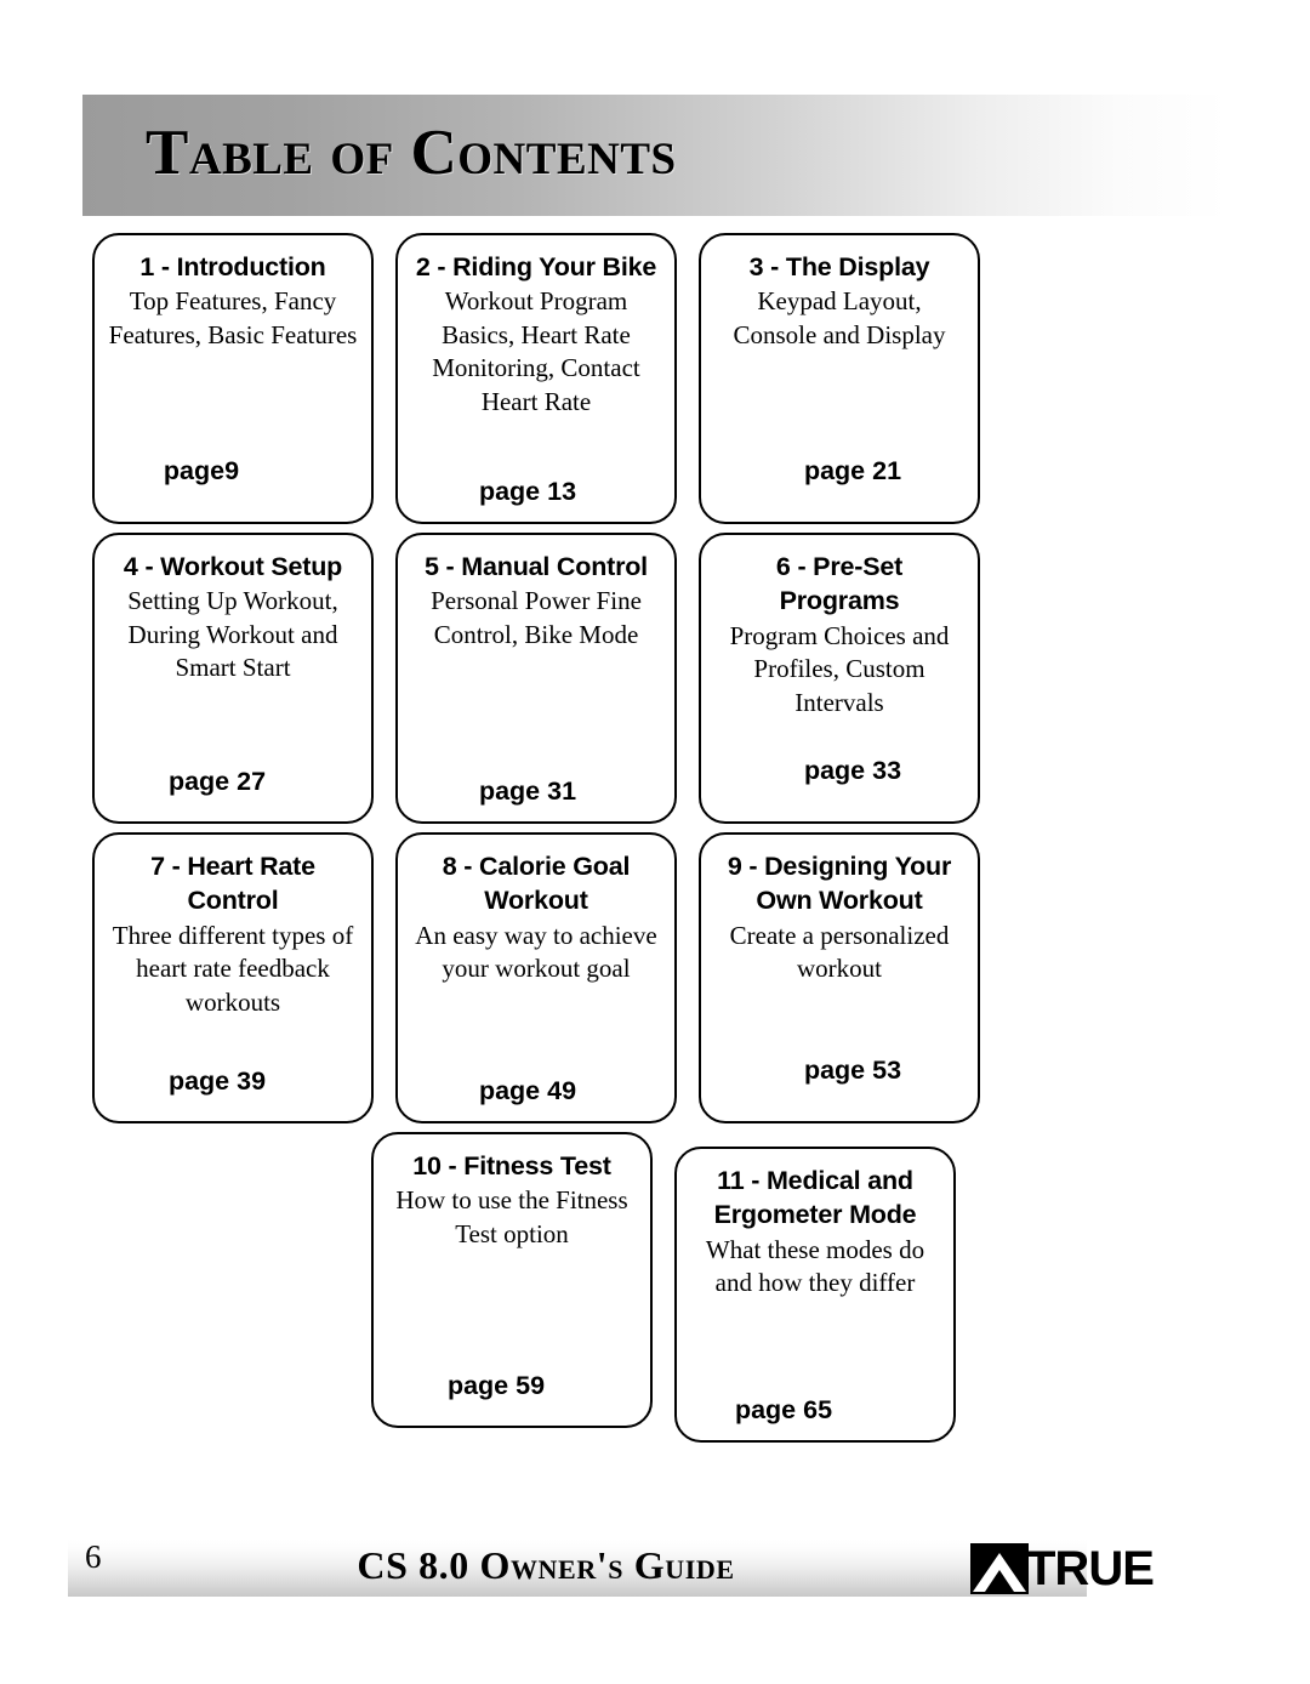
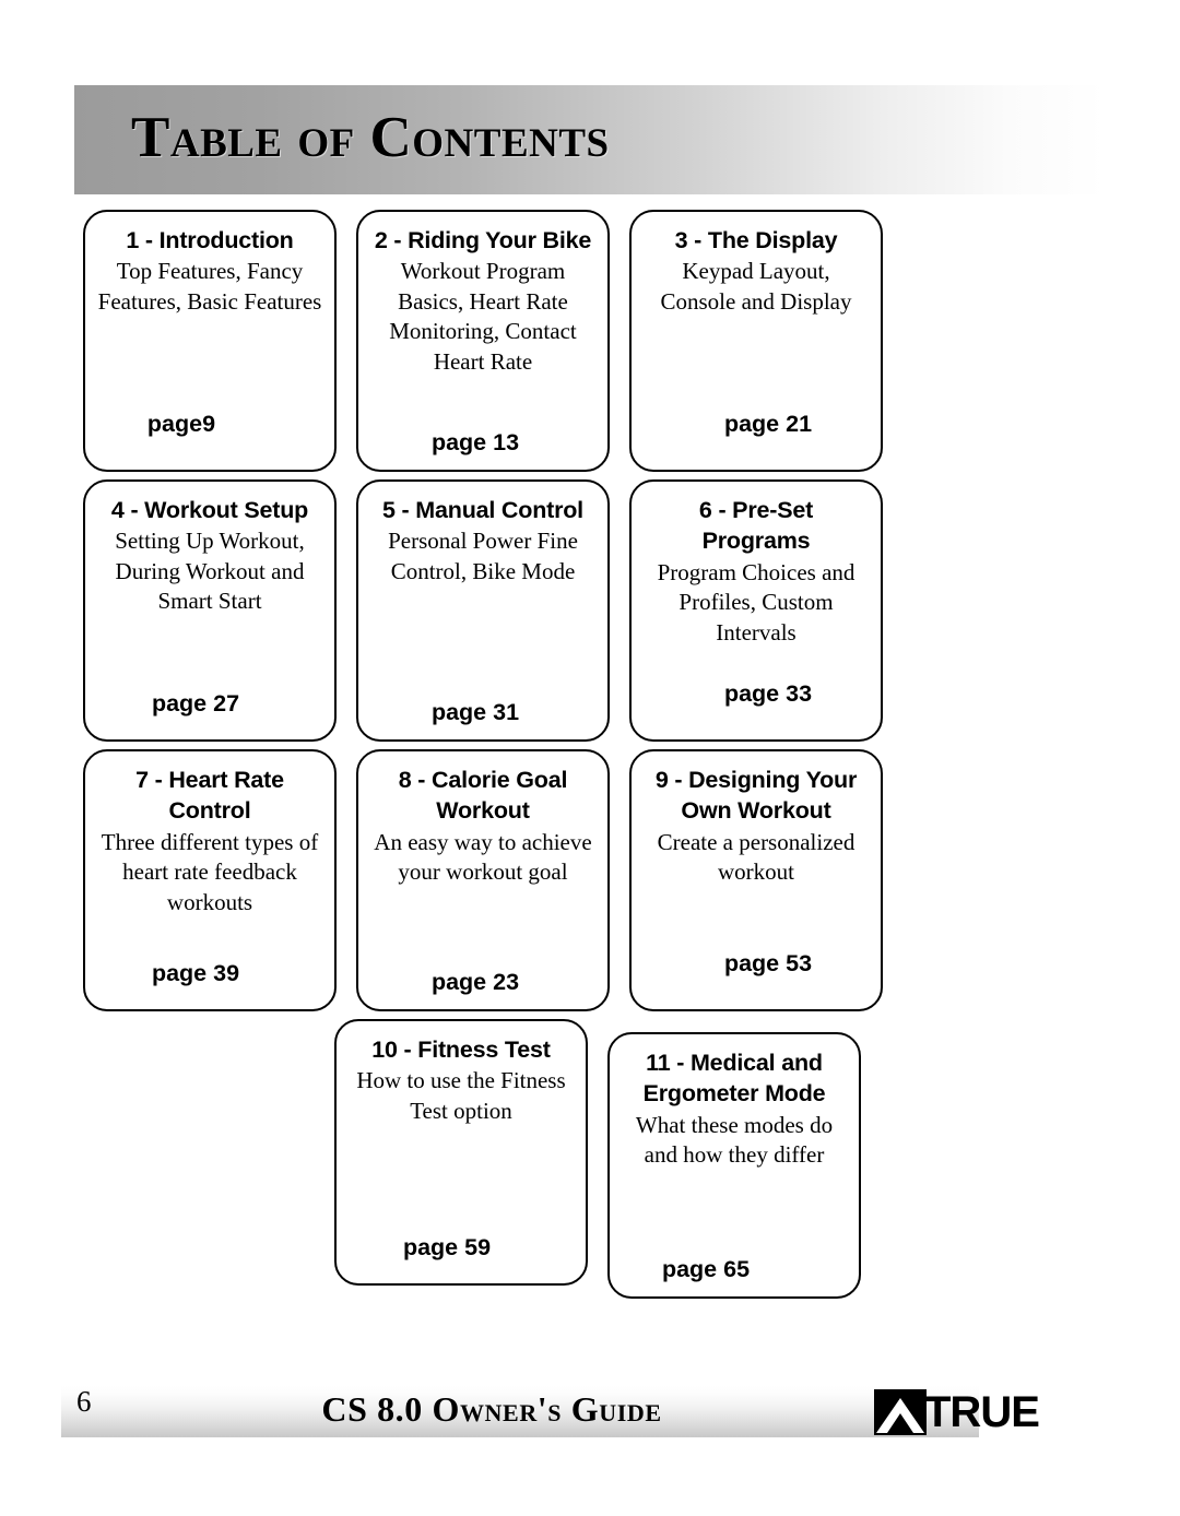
  Table of Contents
  1 - Introduction
  Top Features, Fancy Features, Basic Features
  page9
  2 - Riding Your Bike
  Workout Program Basics, Heart Rate Monitoring, Contact Heart Rate
  page 13
  3 - The Display
  Keypad Layout, Console and Display
  page 21
  4 - Workout Setup
  Setting Up Workout, During Workout and Smart Start
  page 27
  5 - Manual Control
  Personal Power Fine Control, Bike Mode
  page 31
  6 - Pre-Set Programs
  Program Choices and Profiles, Custom Intervals
  page 33
  7 - Heart Rate Control
  Three different types of heart rate feedback workouts
  page 39
  8 - Calorie Goal Workout
  An easy way to achieve your workout goal
- page 49
+ page 23
  9 - Designing Your Own Workout
  Create a personalized workout
  page 53
  10 - Fitness Test
  How to use the Fitness Test option
  page 59
  11 - Medical and Ergometer Mode
  What these modes do and how they differ
  page 65
  6
  CS 8.0 Owner's Guide
  TRUE
